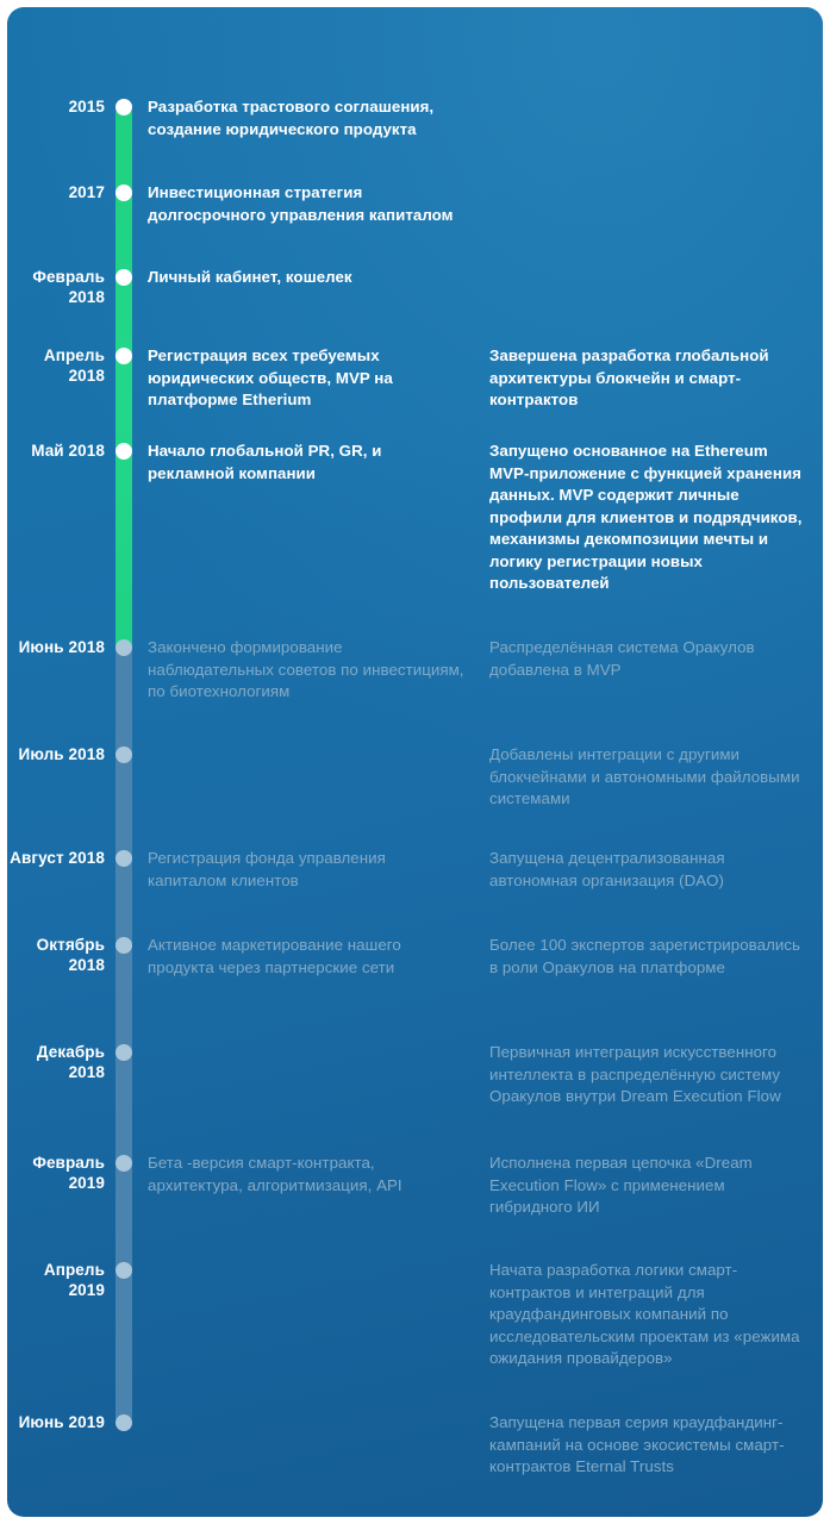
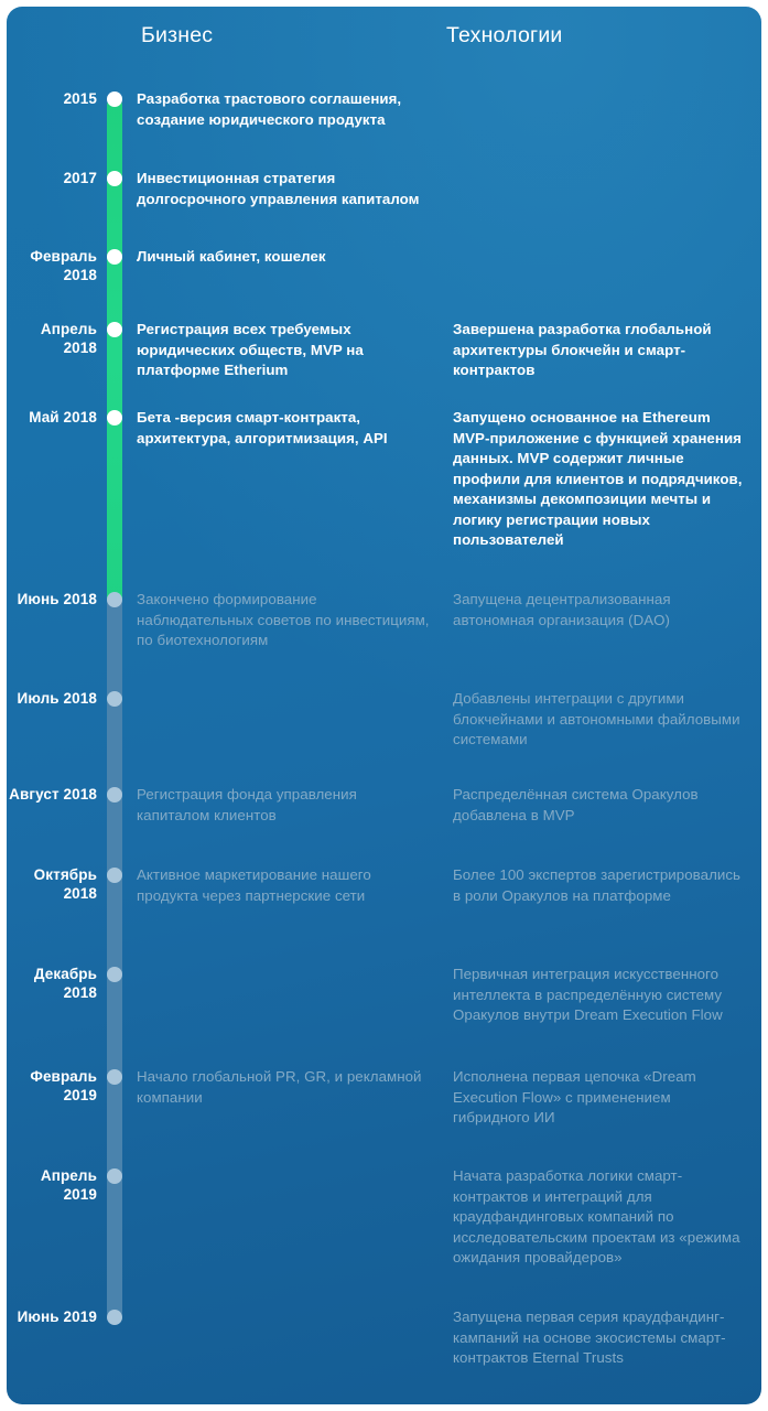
+ Бизнес
+ Технологии
  2015
  Разработка трастового соглашения, создание юридического продукта
  2017
  Инвестиционная стратегия долгосрочного управления капиталом
  Февраль 2018
  Личный кабинет, кошелек
  Апрель 2018
  Регистрация всех требуемых юридических обществ, MVP на платформе Etherium
  Завершена разработка глобальной архитектуры блокчейн и смарт-контрактов
  Май 2018
- Начало глобальной PR, GR, и рекламной компании
+ Бета -версия смарт-контракта, архитектура, алгоритмизация, API
  Запущено основанное на Ethereum MVP-приложение с функцией хранения данных. MVP содержит личные профили для клиентов и подрядчиков, механизмы декомпозиции мечты и логику регистрации новых пользователей
  Июнь 2018
  Закончено формирование наблюдательных советов по инвестициям, по биотехнологиям
- Распределённая система Оракулов добавлена в MVP
+ Запущена децентрализованная автономная организация (DAO)
  Июль 2018
  Добавлены интеграции с другими блокчейнами и автономными файловыми системами
  Август 2018
  Регистрация фонда управления капиталом клиентов
- Запущена децентрализованная автономная организация (DAO)
+ Распределённая система Оракулов добавлена в MVP
  Октябрь 2018
  Активное маркетирование нашего продукта через партнерские сети
  Более 100 экспертов зарегистрировались в роли Оракулов на платформе
  Декабрь 2018
  Первичная интеграция искусственного интеллекта в распределённую систему Оракулов внутри Dream Execution Flow
  Февраль 2019
- Бета -версия смарт-контракта, архитектура, алгоритмизация, API
+ Начало глобальной PR, GR, и рекламной компании
  Исполнена первая цепочка «Dream Execution Flow» с применением гибридного ИИ
  Апрель 2019
  Начата разработка логики смарт-контрактов и интеграций для краудфандинговых компаний по исследовательским проектам из «режима ожидания провайдеров»
  Июнь 2019
  Запущена первая серия краудфандинг- кампаний на основе экосистемы смарт- контрактов Eternal Trusts
